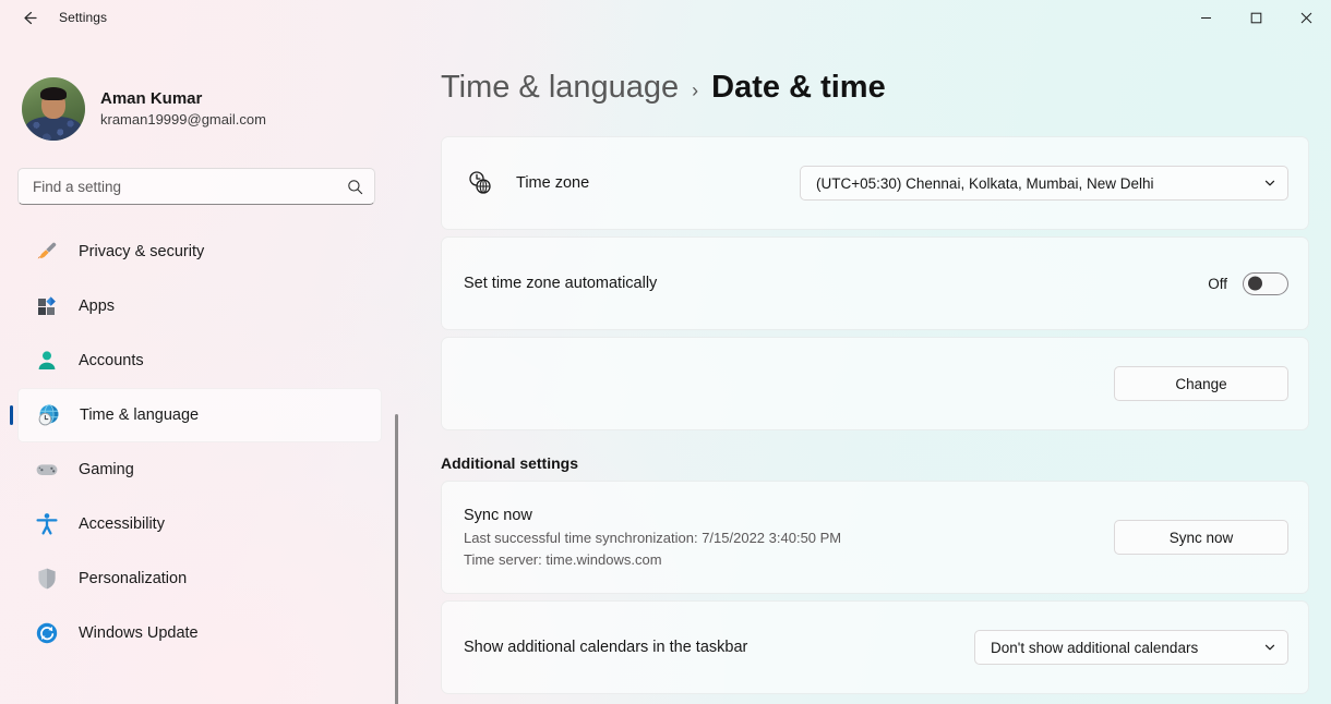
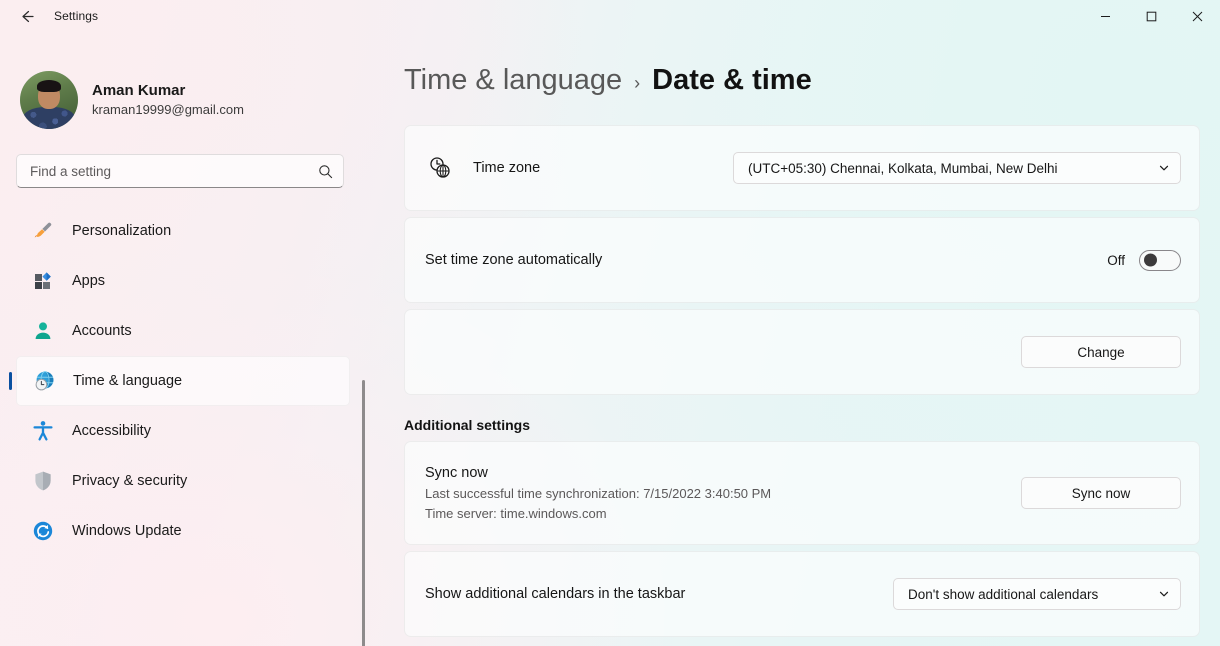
  Settings
  Aman Kumar
  kraman19999@gmail.com
  Find a setting
- Privacy & security
+ Personalization
  Apps
  Accounts
  Time & language
- Gaming
  Accessibility
- Personalization
+ Privacy & security
  Windows Update
  Time & language
  ›
  Date & time
  Time zone
  (UTC+05:30) Chennai, Kolkata, Mumbai, New Delhi
  Set time zone automatically
  Off
  Change
  Additional settings
  Sync now
  Last successful time synchronization: 7/15/2022 3:40:50 PM
  Time server: time.windows.com
  Sync now
  Show additional calendars in the taskbar
  Don't show additional calendars
